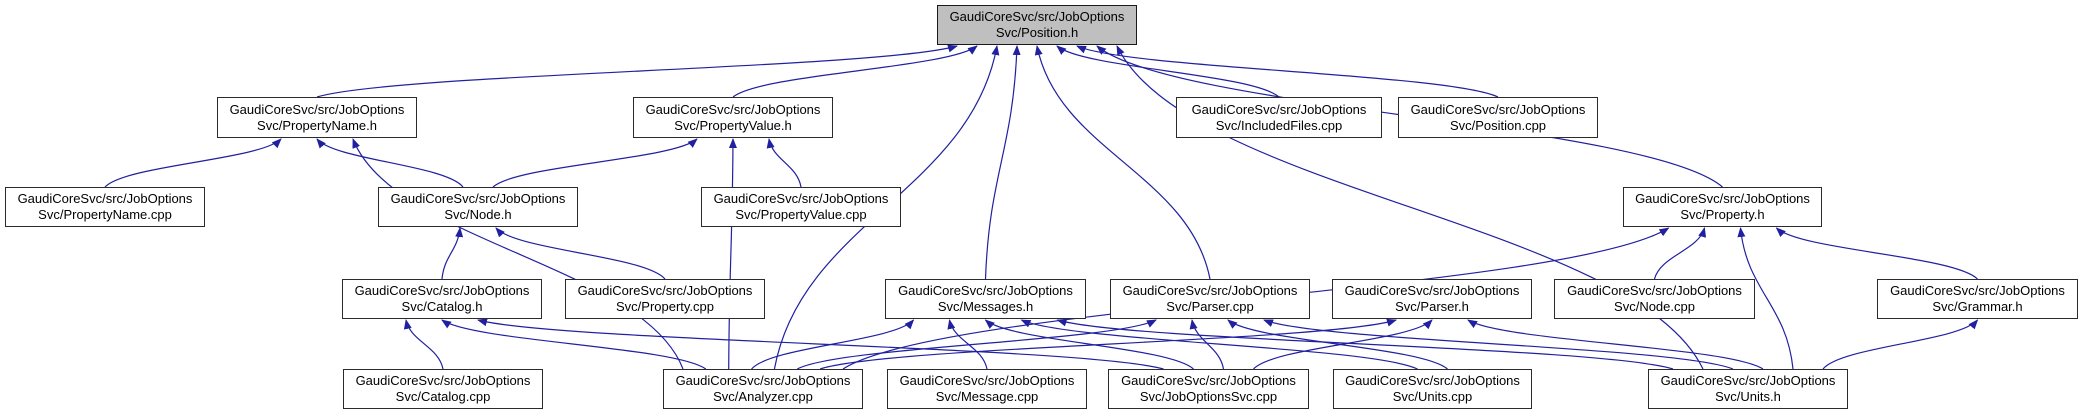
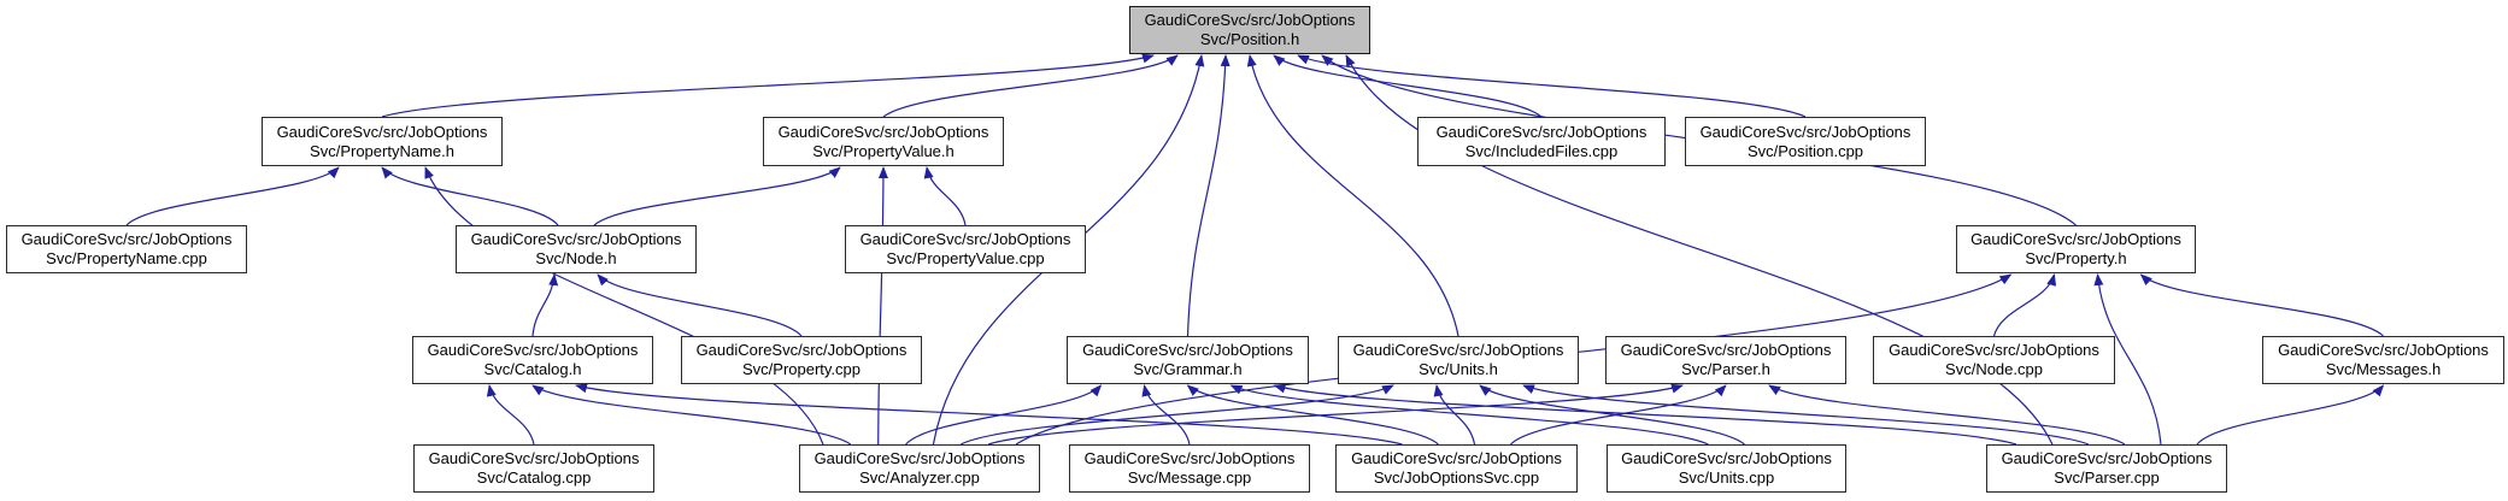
  GaudiCoreSvc/src/JobOptions
  Svc/Position.h
  GaudiCoreSvc/src/JobOptions
  Svc/PropertyName.h
  GaudiCoreSvc/src/JobOptions
  Svc/PropertyValue.h
  GaudiCoreSvc/src/JobOptions
  Svc/IncludedFiles.cpp
  GaudiCoreSvc/src/JobOptions
  Svc/Position.cpp
  GaudiCoreSvc/src/JobOptions
  Svc/PropertyName.cpp
  GaudiCoreSvc/src/JobOptions
  Svc/Node.h
  GaudiCoreSvc/src/JobOptions
  Svc/PropertyValue.cpp
  GaudiCoreSvc/src/JobOptions
  Svc/Property.h
  GaudiCoreSvc/src/JobOptions
  Svc/Catalog.h
  GaudiCoreSvc/src/JobOptions
  Svc/Property.cpp
  GaudiCoreSvc/src/JobOptions
- Svc/Messages.h
+ Svc/Grammar.h
  GaudiCoreSvc/src/JobOptions
- Svc/Parser.cpp
+ Svc/Units.h
  GaudiCoreSvc/src/JobOptions
  Svc/Parser.h
  GaudiCoreSvc/src/JobOptions
  Svc/Node.cpp
  GaudiCoreSvc/src/JobOptions
- Svc/Grammar.h
+ Svc/Messages.h
  GaudiCoreSvc/src/JobOptions
  Svc/Catalog.cpp
  GaudiCoreSvc/src/JobOptions
  Svc/Analyzer.cpp
  GaudiCoreSvc/src/JobOptions
  Svc/Message.cpp
  GaudiCoreSvc/src/JobOptions
  Svc/JobOptionsSvc.cpp
  GaudiCoreSvc/src/JobOptions
  Svc/Units.cpp
  GaudiCoreSvc/src/JobOptions
- Svc/Units.h
+ Svc/Parser.cpp
